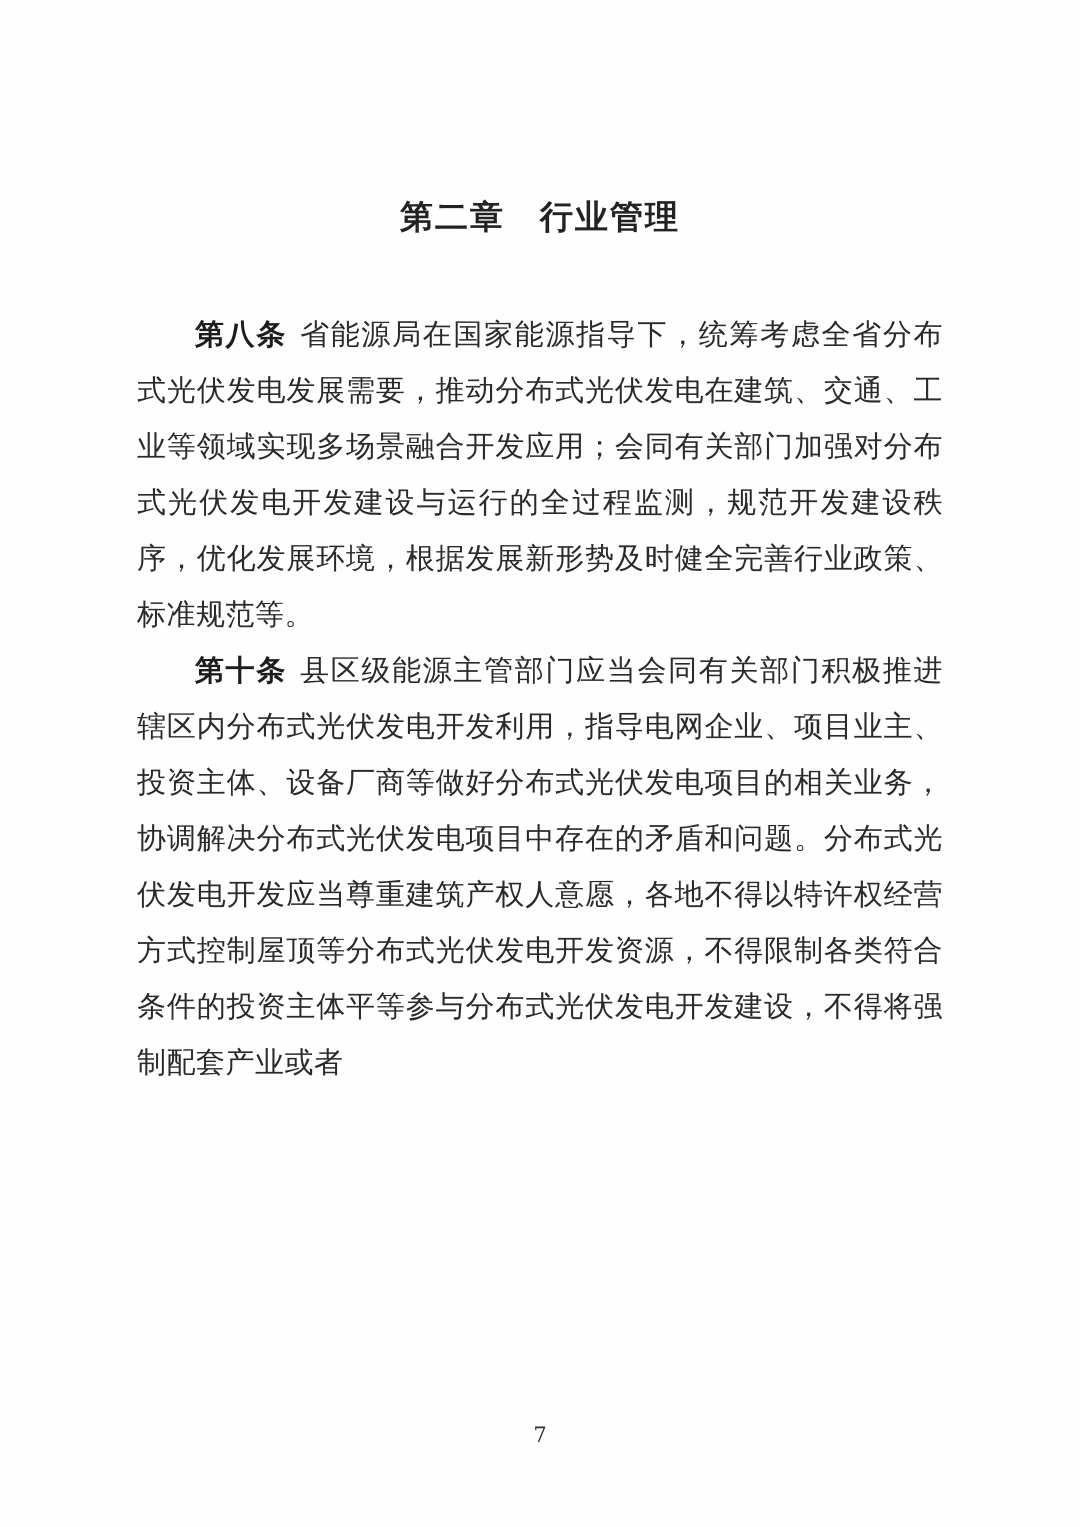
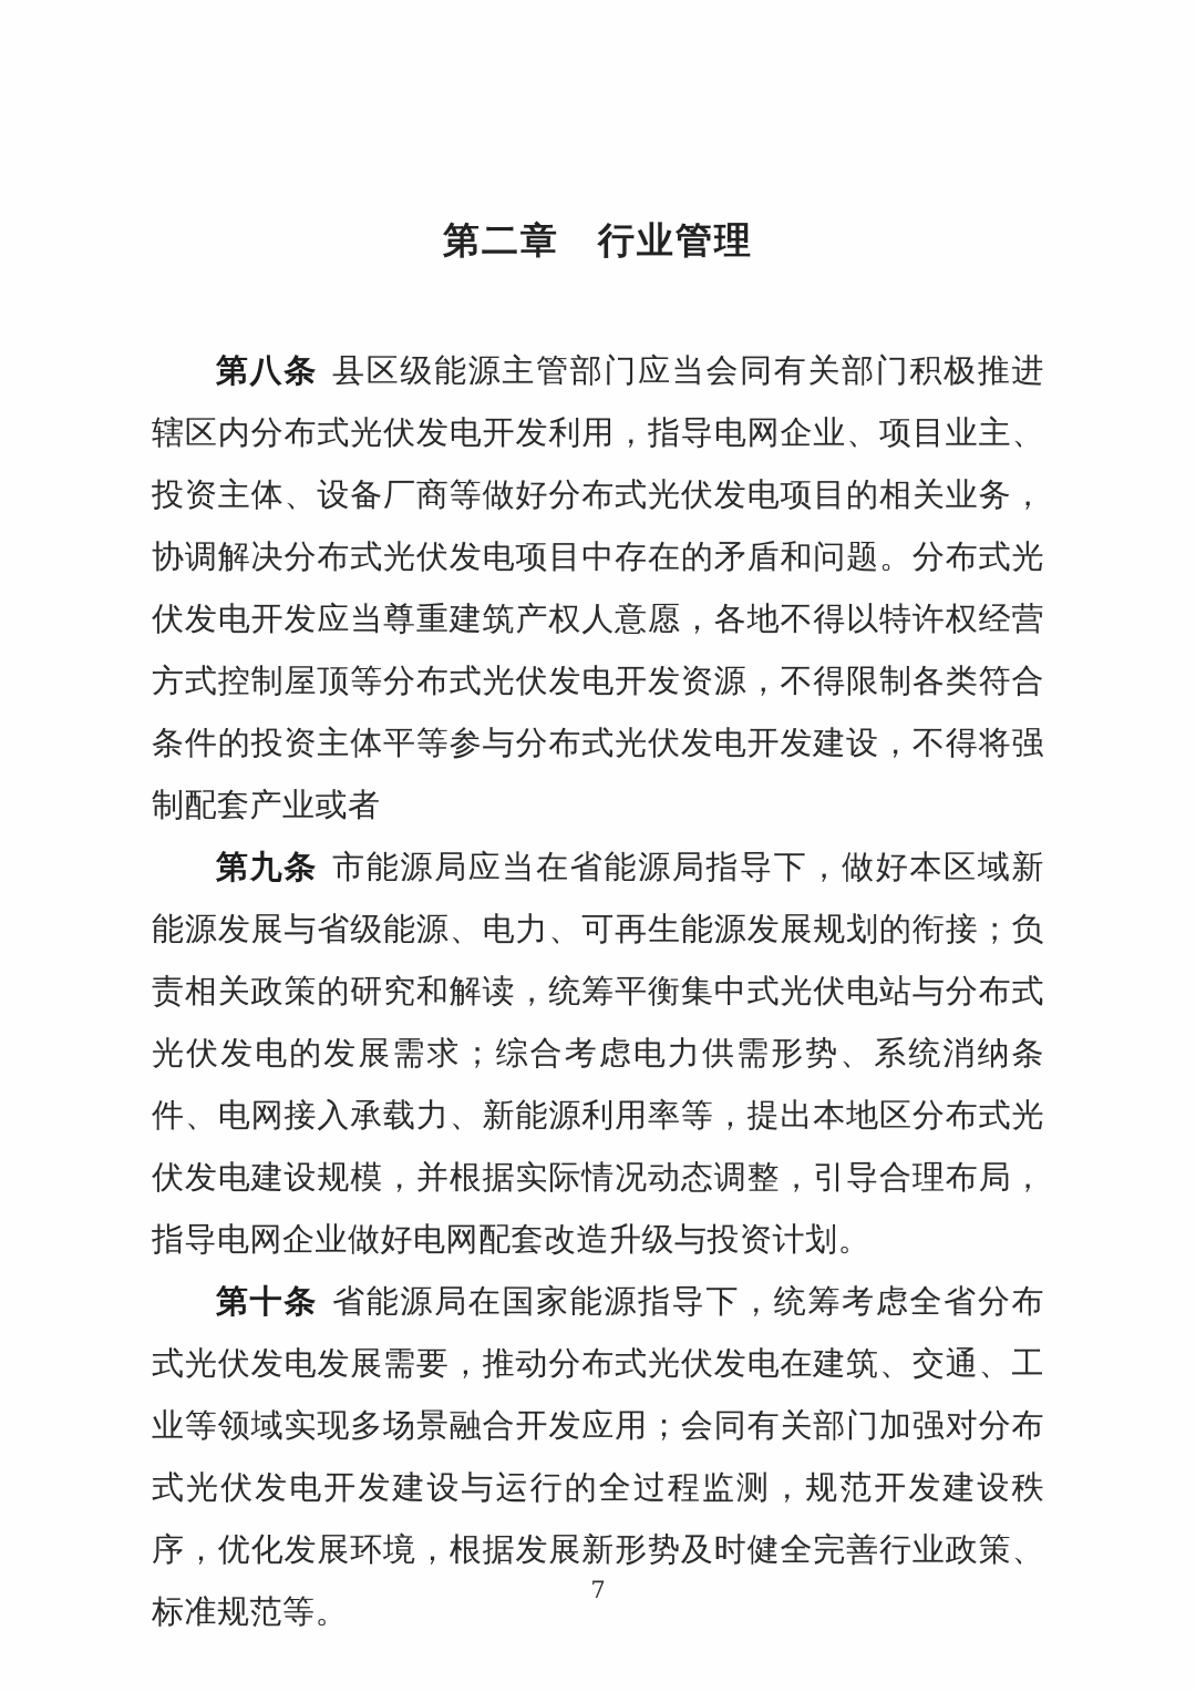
  第二章 行业管理
- 第八条 省能源局在国家能源指导下，统筹考虑全省分布式光伏发电发展需要，推动分布式光伏发电在建筑、交通、工业等领域实现多场景融合开发应用；会同有关部门加强对分布式光伏发电开发建设与运行的全过程监测，规范开发建设秩序，优化发展环境，根据发展新形势及时健全完善行业政策、标准规范等。
+ 第八条 县区级能源主管部门应当会同有关部门积极推进辖区内分布式光伏发电开发利用，指导电网企业、项目业主、投资主体、设备厂商等做好分布式光伏发电项目的相关业务，协调解决分布式光伏发电项目中存在的矛盾和问题。分布式光伏发电开发应当尊重建筑产权人意愿，各地不得以特许权经营方式控制屋顶等分布式光伏发电开发资源，不得限制各类符合条件的投资主体平等参与分布式光伏发电开发建设，不得将强制配套产业或者
+ 第九条 市能源局应当在省能源局指导下，做好本区域新能源发展与省级能源、电力、可再生能源发展规划的衔接；负责相关政策的研究和解读，统筹平衡集中式光伏电站与分布式光伏发电的发展需求；综合考虑电力供需形势、系统消纳条件、电网接入承载力、新能源利用率等，提出本地区分布式光伏发电建设规模，并根据实际情况动态调整，引导合理布局，指导电网企业做好电网配套改造升级与投资计划。
- 第十条 县区级能源主管部门应当会同有关部门积极推进辖区内分布式光伏发电开发利用，指导电网企业、项目业主、投资主体、设备厂商等做好分布式光伏发电项目的相关业务，协调解决分布式光伏发电项目中存在的矛盾和问题。分布式光伏发电开发应当尊重建筑产权人意愿，各地不得以特许权经营方式控制屋顶等分布式光伏发电开发资源，不得限制各类符合条件的投资主体平等参与分布式光伏发电开发建设，不得将强制配套产业或者
+ 第十条 省能源局在国家能源指导下，统筹考虑全省分布式光伏发电发展需要，推动分布式光伏发电在建筑、交通、工业等领域实现多场景融合开发应用；会同有关部门加强对分布式光伏发电开发建设与运行的全过程监测，规范开发建设秩序，优化发展环境，根据发展新形势及时健全完善行业政策、标准规范等。
  7
